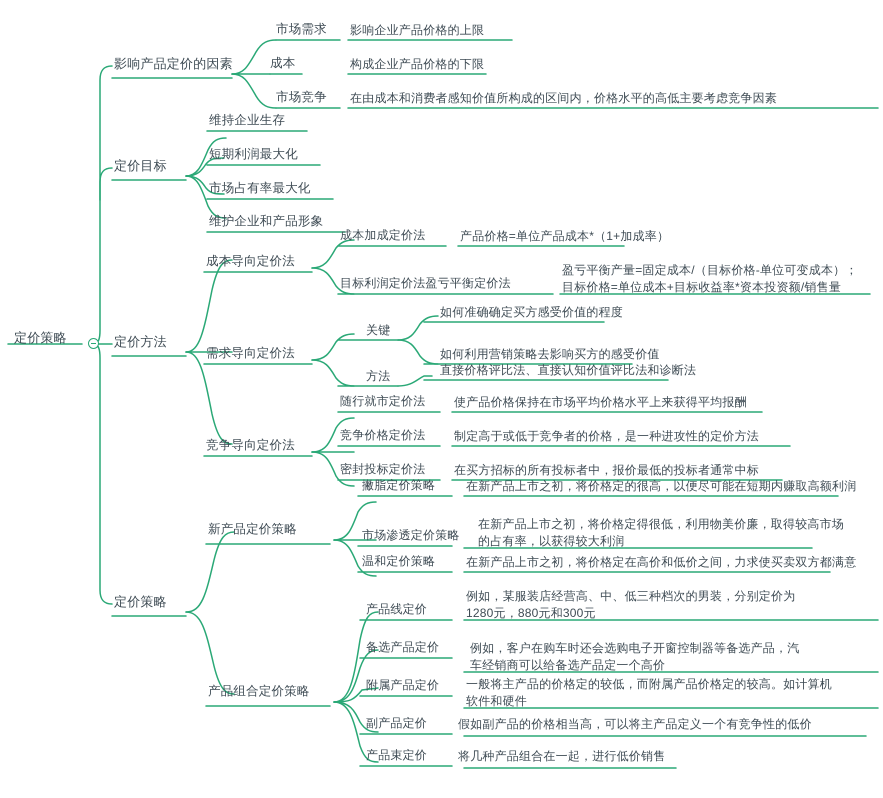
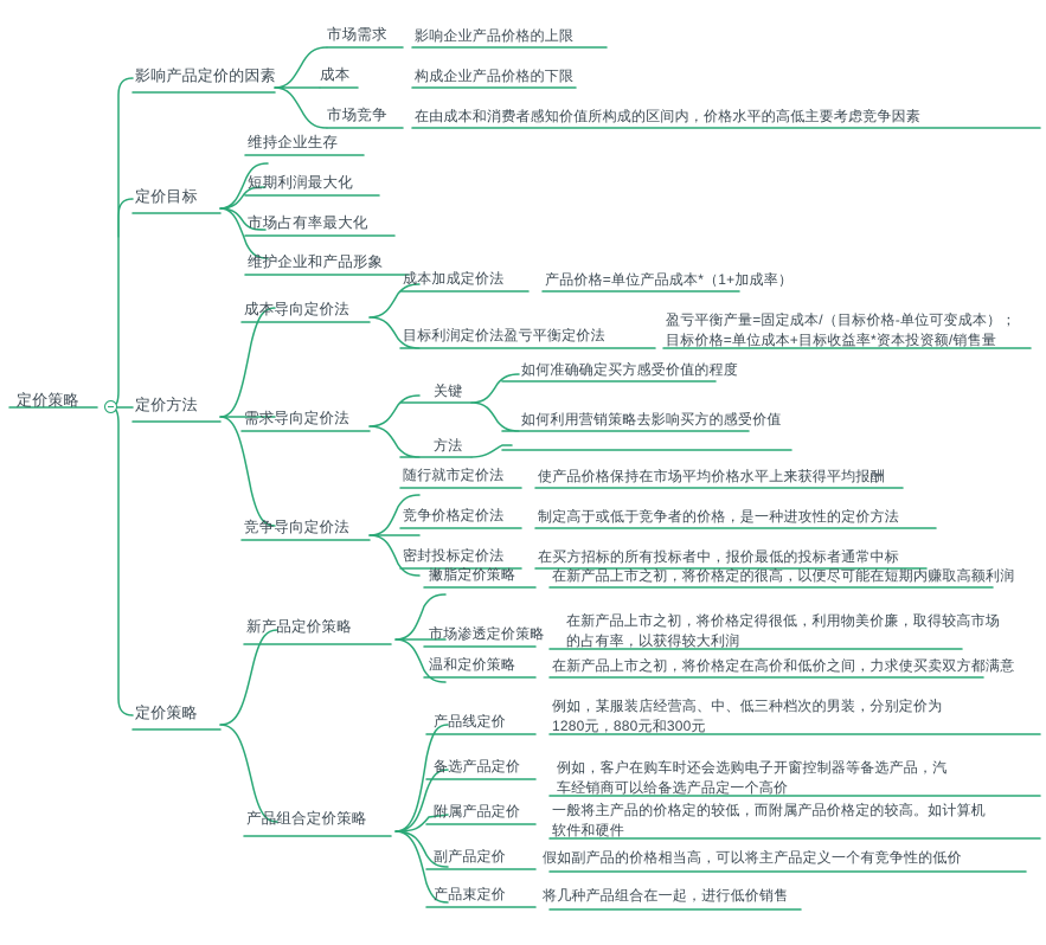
  定价策略
  影响产品定价的因素
  定价目标
  定价方法
  定价策略
  市场需求
  成本
  市场竞争
  影响企业产品价格的上限
  构成企业产品价格的下限
  在由成本和消费者感知价值所构成的区间内，价格水平的高低主要考虑竞争因素
  维持企业生存
  短期利润最大化
  市场占有率最大化
  维护企业和产品形象
  成本导向定价法
  需求导向定价法
  竞争导向定价法
  成本加成定价法
  目标利润定价法盈亏平衡定价法
  产品价格=单位产品成本*（1+加成率）
  盈亏平衡产量=固定成本/（目标价格-单位可变成本）；
  目标价格=单位成本+目标收益率*资本投资额/销售量
  关键
  方法
  如何准确确定买方感受价值的程度
  如何利用营销策略去影响买方的感受价值
- 直接价格评比法、直接认知价值评比法和诊断法
  随行就市定价法
  竞争价格定价法
  密封投标定价法
  使产品价格保持在市场平均价格水平上来获得平均报酬
  制定高于或低于竞争者的价格，是一种进攻性的定价方法
  在买方招标的所有投标者中，报价最低的投标者通常中标
  新产品定价策略
  产品组合定价策略
  撇脂定价策略
  市场渗透定价策略
  温和定价策略
  在新产品上市之初，将价格定的很高，以便尽可能在短期内赚取高额利润
  在新产品上市之初，将价格定得很低，利用物美价廉，取得较高市场
  的占有率，以获得较大利润
  在新产品上市之初，将价格定在高价和低价之间，力求使买卖双方都满意
  产品线定价
  备选产品定价
  附属产品定价
  副产品定价
  产品束定价
  例如，某服装店经营高、中、低三种档次的男装，分别定价为
  1280元，880元和300元
  例如，客户在购车时还会选购电子开窗控制器等备选产品，汽
  车经销商可以给备选产品定一个高价
  一般将主产品的价格定的较低，而附属产品价格定的较高。如计算机
  软件和硬件
  假如副产品的价格相当高，可以将主产品定义一个有竞争性的低价
  将几种产品组合在一起，进行低价销售
